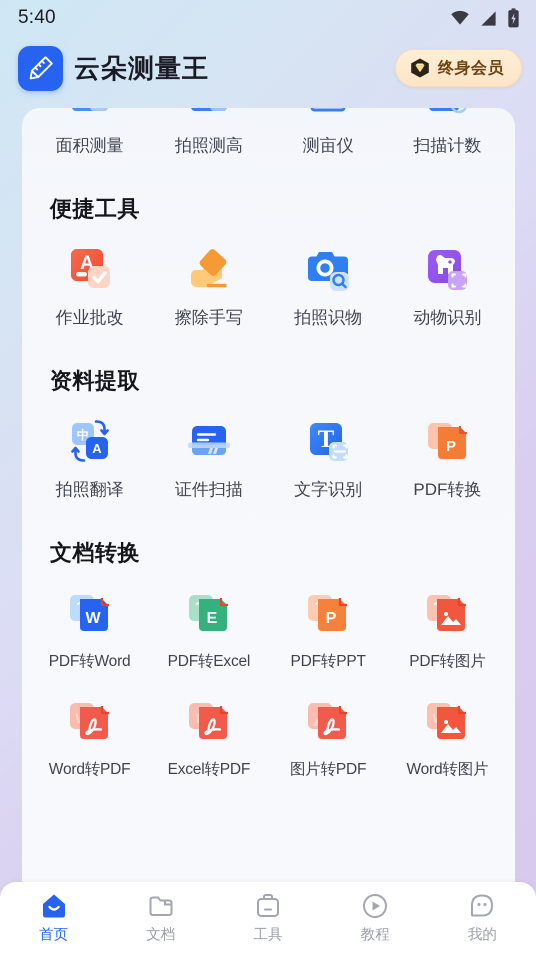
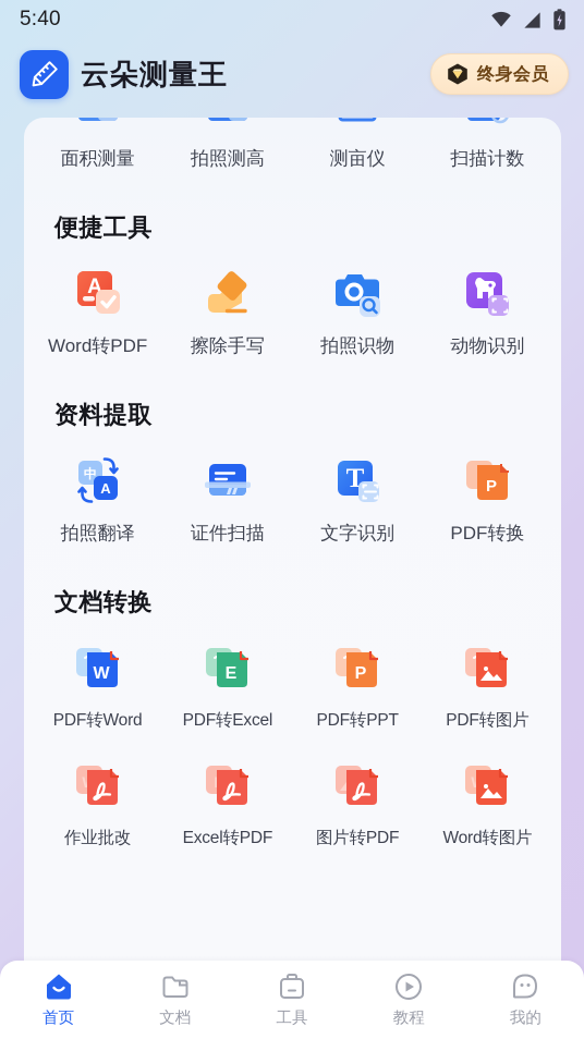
  5:40
  云朵测量王
  终身会员
  面积测量
  拍照测高
  测亩仪
  扫描计数
  便捷工具
  A
- 作业批改
+ Word转PDF
  擦除手写
  拍照识物
  动物识别
  资料提取
  中
  A
  拍照翻译
  证件扫描
  T
  文字识别
  P
  PDF转换
  文档转换
  W
  PDF转Word
  E
  PDF转Excel
  P
  PDF转PPT
  PDF转图片
- Word转PDF
+ 作业批改
  Excel转PDF
  图片转PDF
  Word转图片
  首页
  文档
  工具
  教程
  我的
